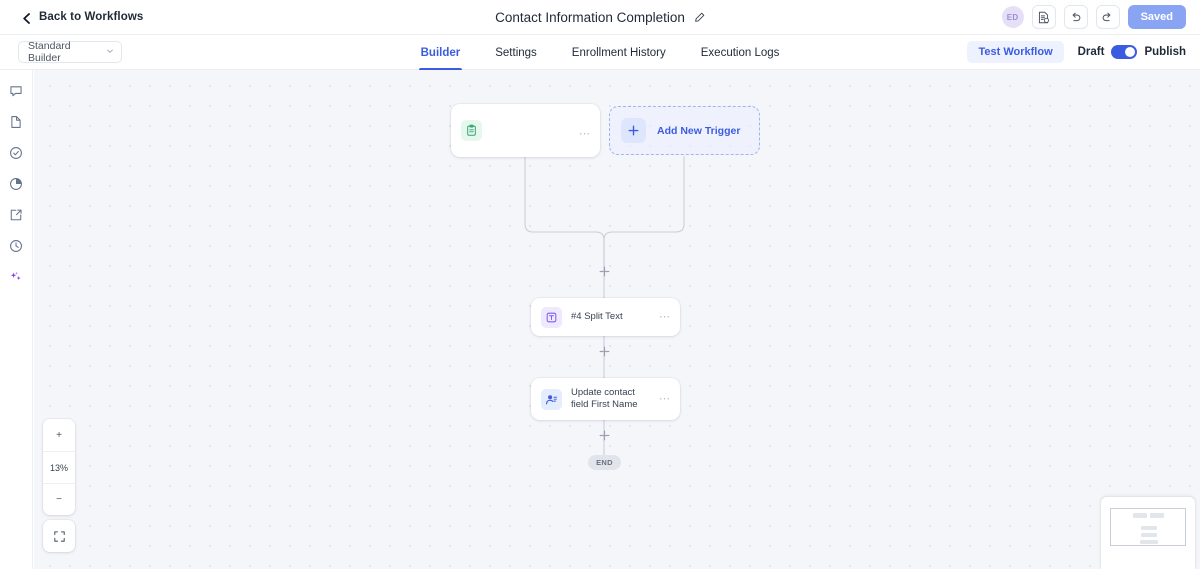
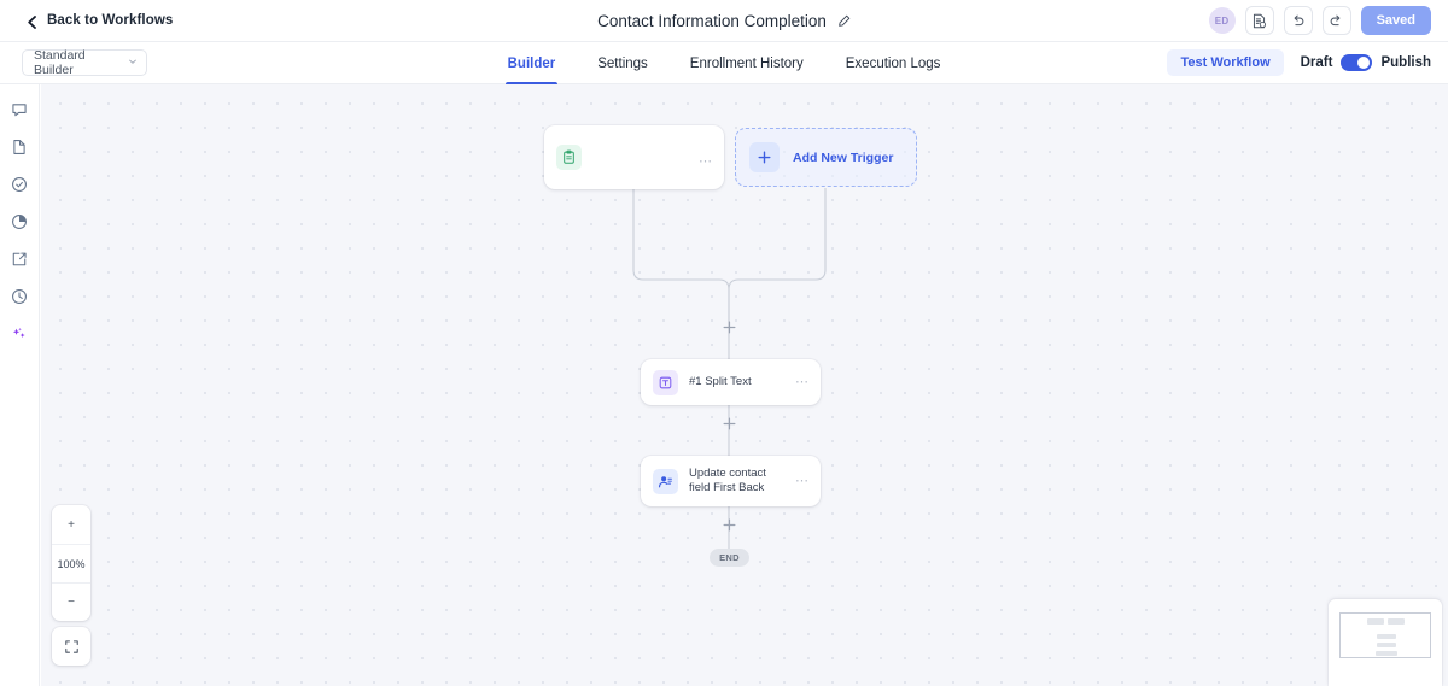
  Back to Workflows
  Contact Information Completion
  ED
  Saved
  Standard Builder
  Builder
  Settings
  Enrollment History
  Execution Logs
  Test Workflow
  Draft
  Publish
  ⋯
  Add New Trigger
- #4 Split Text
+ #1 Split Text
  ⋯
- Update contact field First Name
+ Update contact field First Back
  ⋯
  END
  +
- 13%
+ 100%
  −
